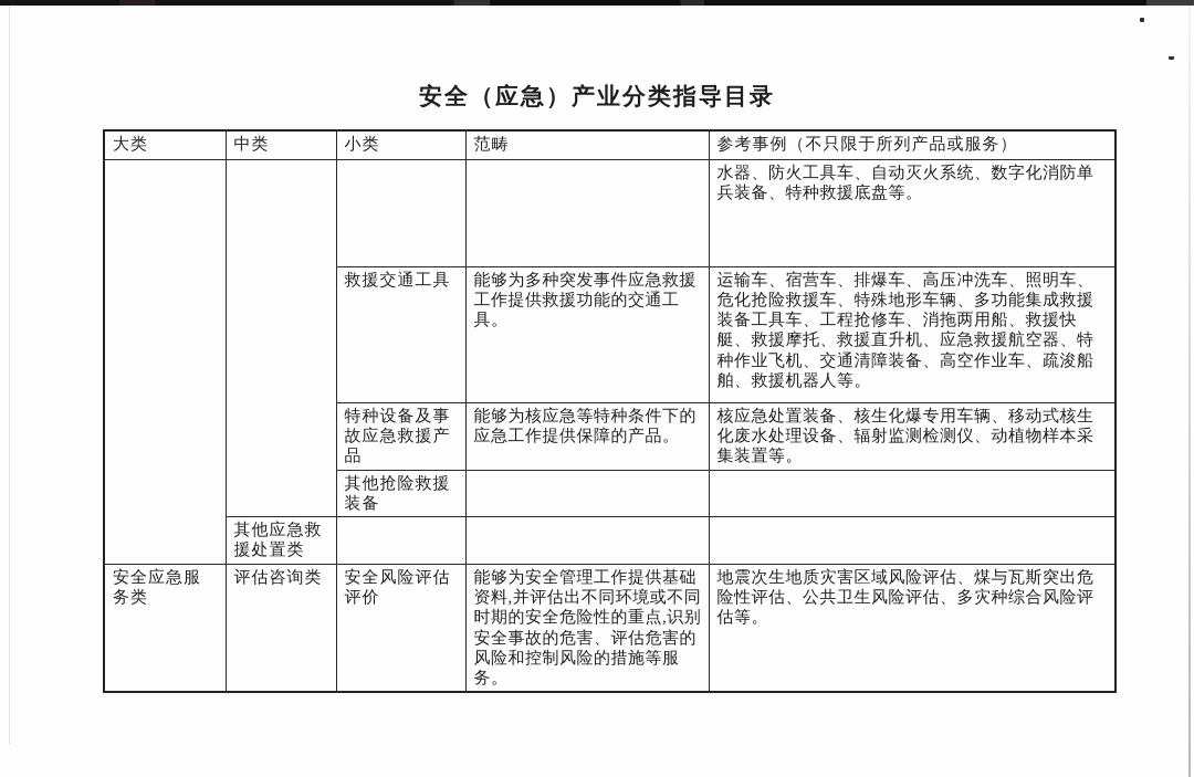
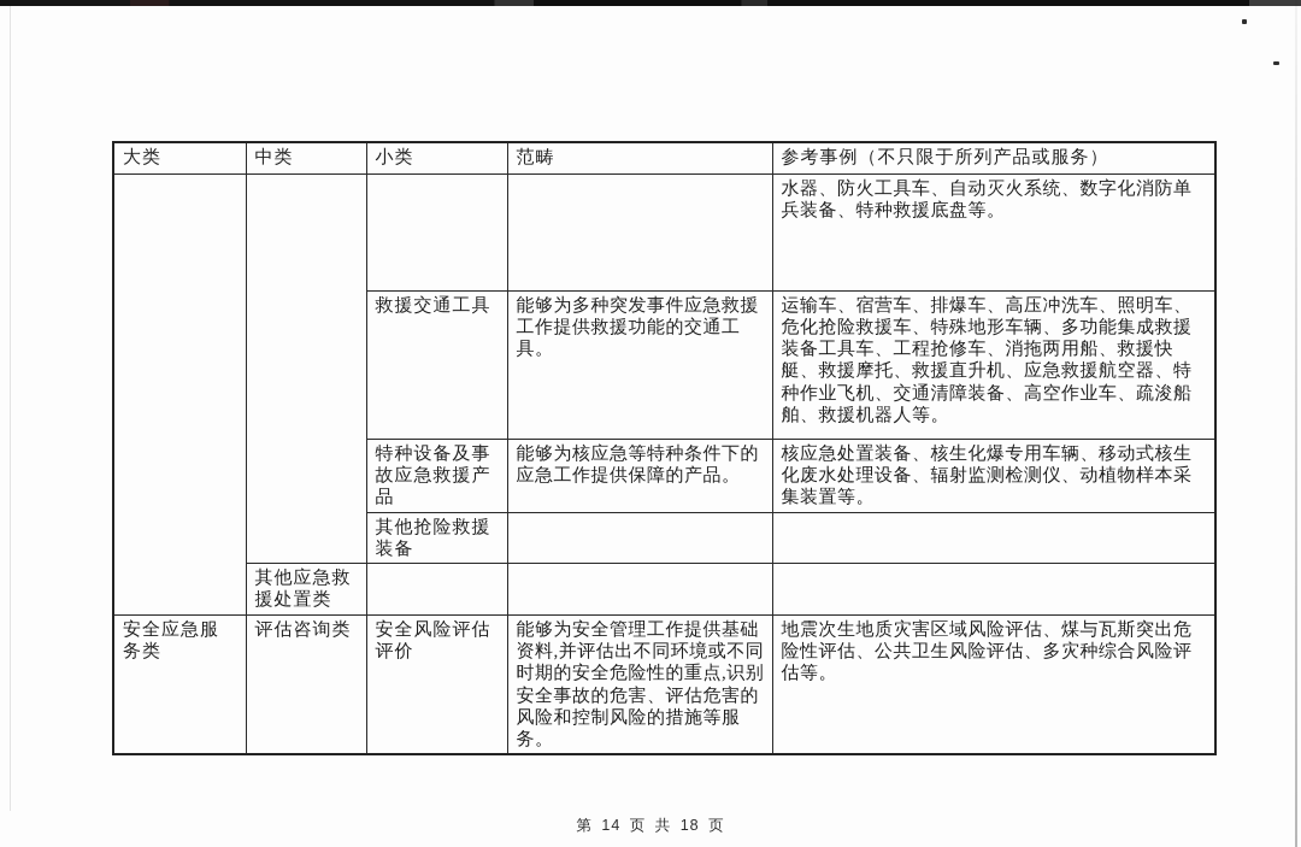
- 安全（应急）产业分类指导目录
  大类	中类	小类	范畴	参考事例（不只限于所列产品或服务）
  				水器、防火工具车、自动灭火系统、数字化消防单兵装备、特种救援底盘等。
  救援交通工具	能够为多种突发事件应急救援工作提供救援功能的交通工具。	运输车、宿营车、排爆车、高压冲洗车、照明车、危化抢险救援车、特殊地形车辆、多功能集成救援装备工具车、工程抢修车、消拖两用船、救援快艇、救援摩托、救援直升机、应急救援航空器、特种作业飞机、交通清障装备、高空作业车、疏浚船舶、救援机器人等。
  特种设备及事故应急救援产品	能够为核应急等特种条件下的应急工作提供保障的产品。	核应急处置装备、核生化爆专用车辆、移动式核生化废水处理设备、辐射监测检测仪、动植物样本采集装置等。
  其他抢险救援装备
  其他应急救援处置类
  安全应急服务类	评估咨询类	安全风险评估评价	能够为安全管理工作提供基础资料,并评估出不同环境或不同时期的安全危险性的重点,识别安全事故的危害、评估危害的风险和控制风险的措施等服务。	地震次生地质灾害区域风险评估、煤与瓦斯突出危险性评估、公共卫生风险评估、多灾种综合风险评估等。
+ 第 14 页 共 18 页
